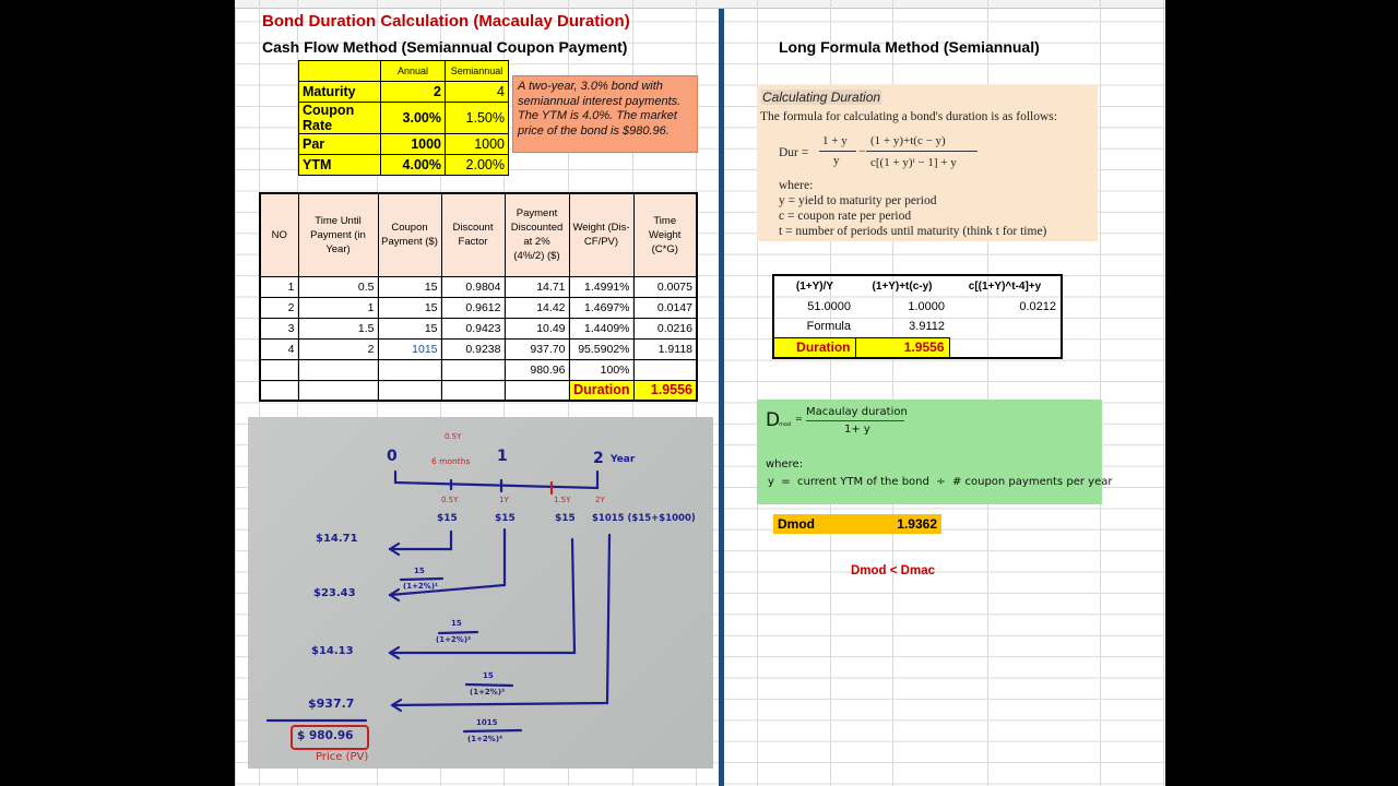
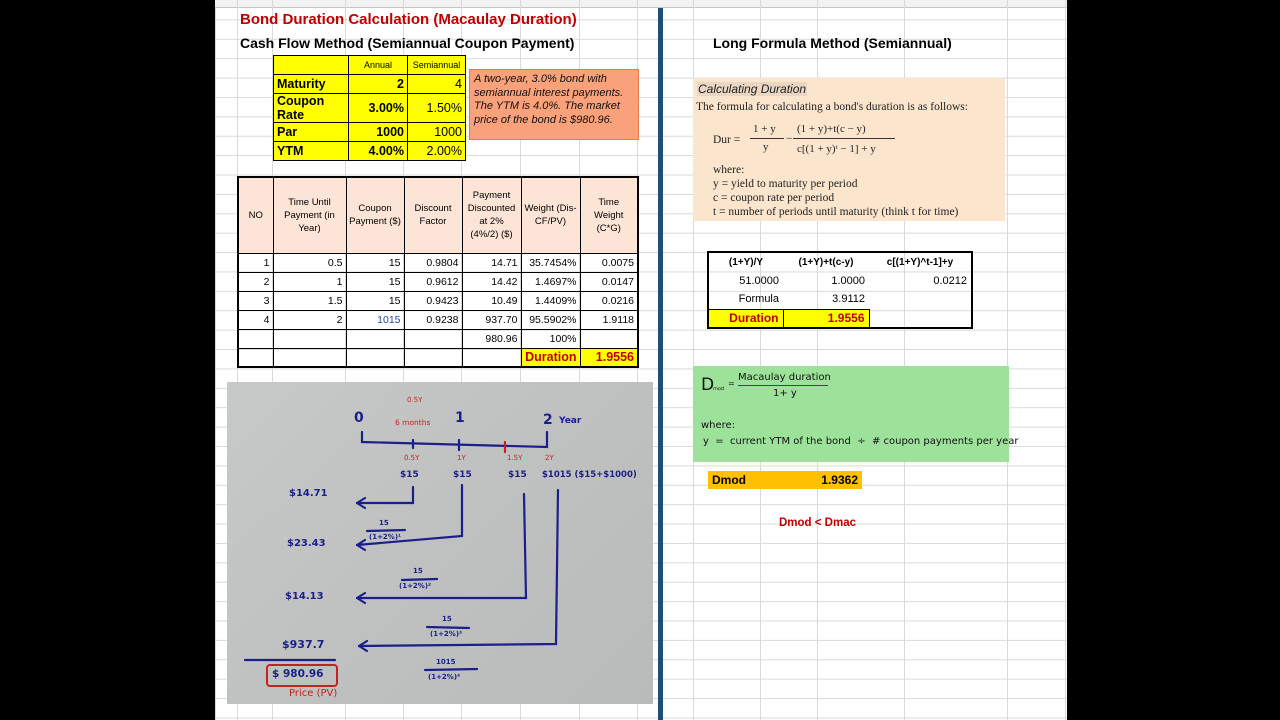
  Bond Duration Calculation (Macaulay Duration)
  Cash Flow Method (Semiannual Coupon Payment)
  	Annual	Semiannual
  Maturity	2	4
  Coupon Rate	3.00%	1.50%
  Par	1000	1000
  YTM	4.00%	2.00%
  A two-year, 3.0% bond with semiannual interest payments. The YTM is 4.0%. The market price of the bond is $980.96.
  NO	Time Until Payment (in Year)	Coupon Payment ($)	Discount Factor	Payment Discounted at 2% (4%/2) ($)	Weight (Dis-CF/PV)	Time Weight (C*G)
- 1	0.5	15	0.9804	14.71	1.4991%	0.0075
+ 1	0.5	15	0.9804	14.71	35.7454%	0.0075
  2	1	15	0.9612	14.42	1.4697%	0.0147
  3	1.5	15	0.9423	10.49	1.4409%	0.0216
  4	2	1015	0.9238	937.70	95.5902%	1.9118
  				980.96	100%
  					Duration	1.9556
  0
  1
  2
  Year
  0.5Y
  6 months
  0.5Y
  1Y
  1.5Y
  2Y
  $15
  $15
  $15
  $1015 ($15+$1000)
  $14.71
  $23.43
  $14.13
  $937.7
  15
  (1+2%)¹
  15
  (1+2%)²
  15
  (1+2%)³
  1015
  (1+2%)⁴
  $ 980.96
  Price (PV)
  Long Formula Method (Semiannual)
  Calculating Duration
  The formula for calculating a bond's duration is as follows:
  Dur =
  1 + y
  y
  −
  (1 + y)+t(c − y)
  c[(1 + y)ᵗ − 1] + y
  where:
  y = yield to maturity per period
  c = coupon rate per period
  t = number of periods until maturity (think t for time)
- (1+Y)/Y	(1+Y)+t(c-y)	c[(1+Y)^t-4]+y
+ (1+Y)/Y	(1+Y)+t(c-y)	c[(1+Y)^t-1]+y
  51.0000	1.0000	0.0212
  Formula	3.9112
  Duration	1.9556
  D
  =
  Macaulay duration
  1+ y
  where:
  y = current YTM of the bond ÷ # coupon payments per year
  Dmod
  1.9362
  Dmod < Dmac
